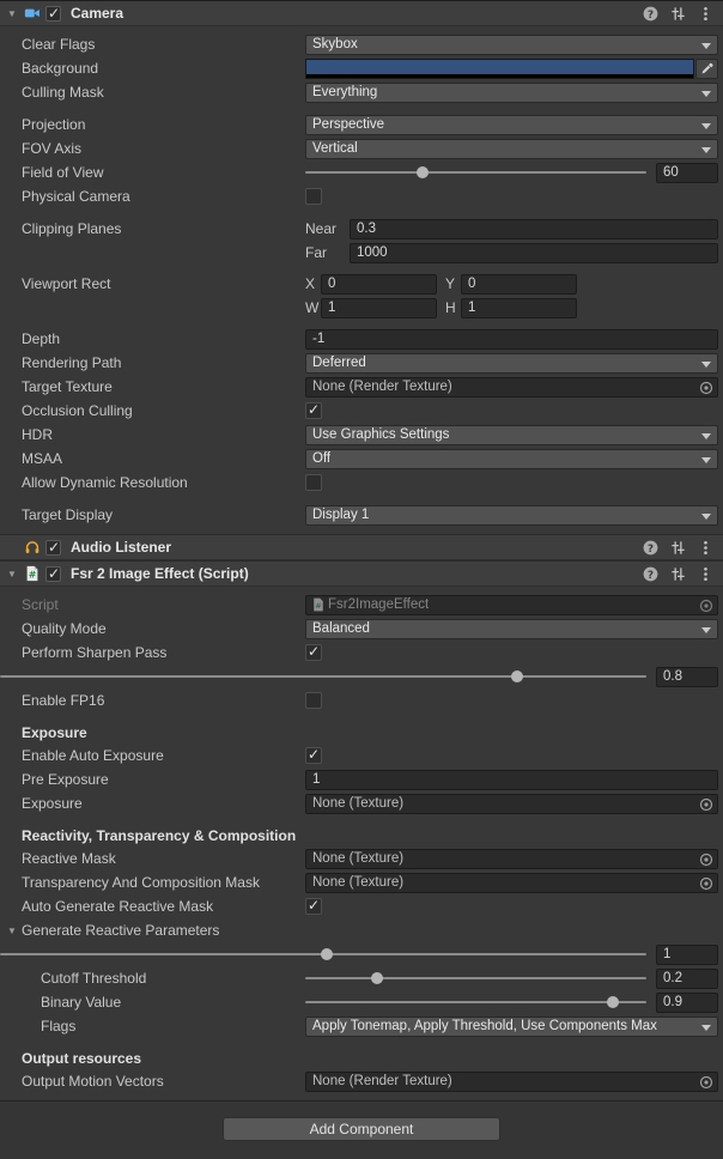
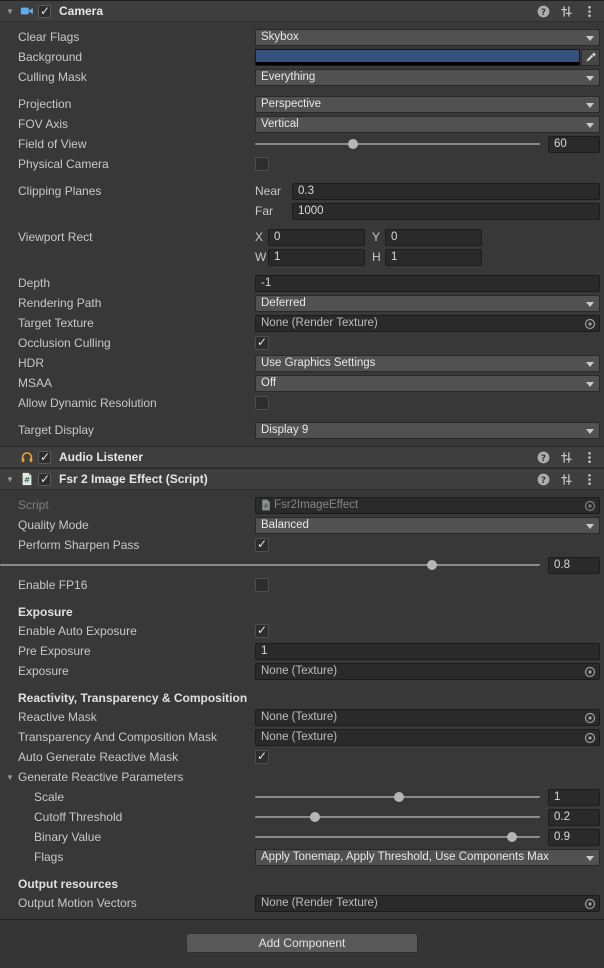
  ▼
  Camera
  ?
  Clear Flags
  Skybox
  Background
  Culling Mask
  Everything
  Projection
  Perspective
  FOV Axis
  Vertical
  Field of View
  60
  Physical Camera
  Clipping Planes
  Near
  0.3
  Far
  1000
  Viewport Rect
  X
  0
  Y
  0
  W
  1
  H
  1
  Depth
  -1
  Rendering Path
  Deferred
  Target Texture
  None (Render Texture)
  Occlusion Culling
  HDR
  Use Graphics Settings
  MSAA
  Off
  Allow Dynamic Resolution
  Target Display
- Display 1
+ Display 9
  Audio Listener
  ?
  ▼
  #
  Fsr 2 Image Effect (Script)
  ?
  Script
  Fsr2ImageEffect
  Quality Mode
  Balanced
  Perform Sharpen Pass
  0.8
  Enable FP16
  Exposure
  Enable Auto Exposure
  Pre Exposure
  1
  Exposure
  None (Texture)
  Reactivity, Transparency & Composition
  Reactive Mask
  None (Texture)
  Transparency And Composition Mask
  None (Texture)
  Auto Generate Reactive Mask
  ▼
  Generate Reactive Parameters
+ Scale
  1
  Cutoff Threshold
  0.2
  Binary Value
  0.9
  Flags
  Apply Tonemap, Apply Threshold, Use Components Max
  Output resources
  Output Motion Vectors
  None (Render Texture)
  Add Component
